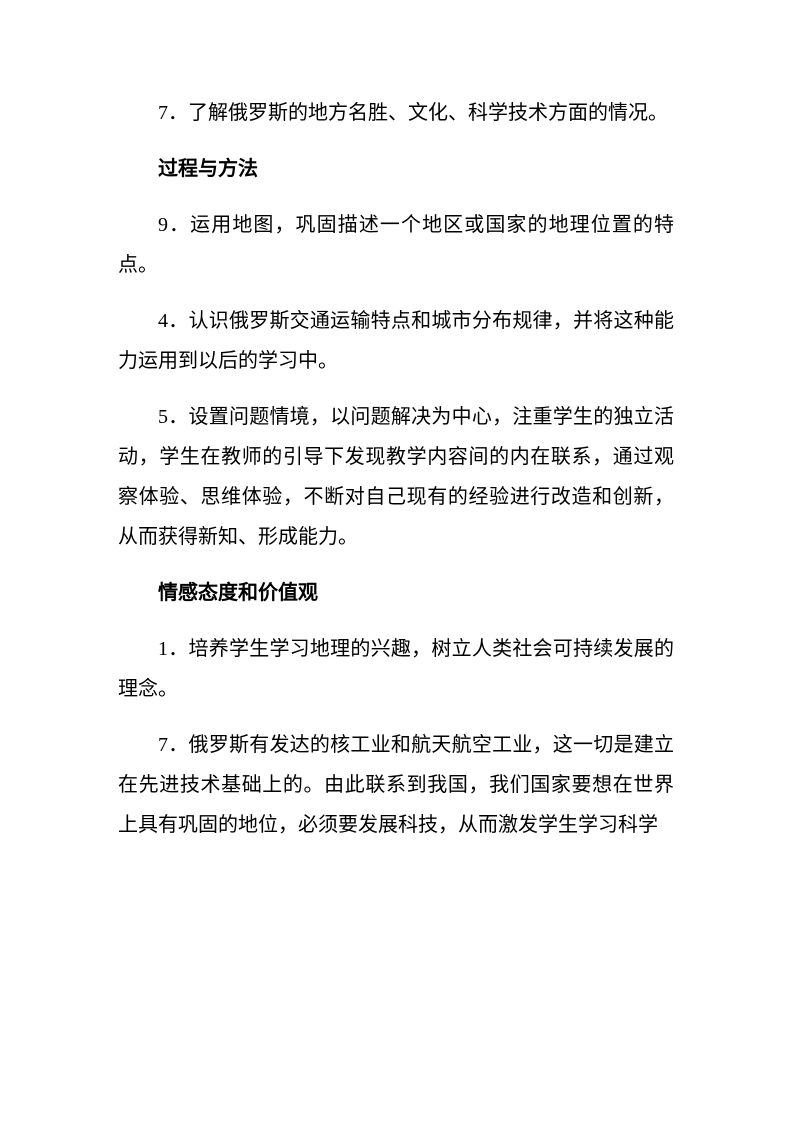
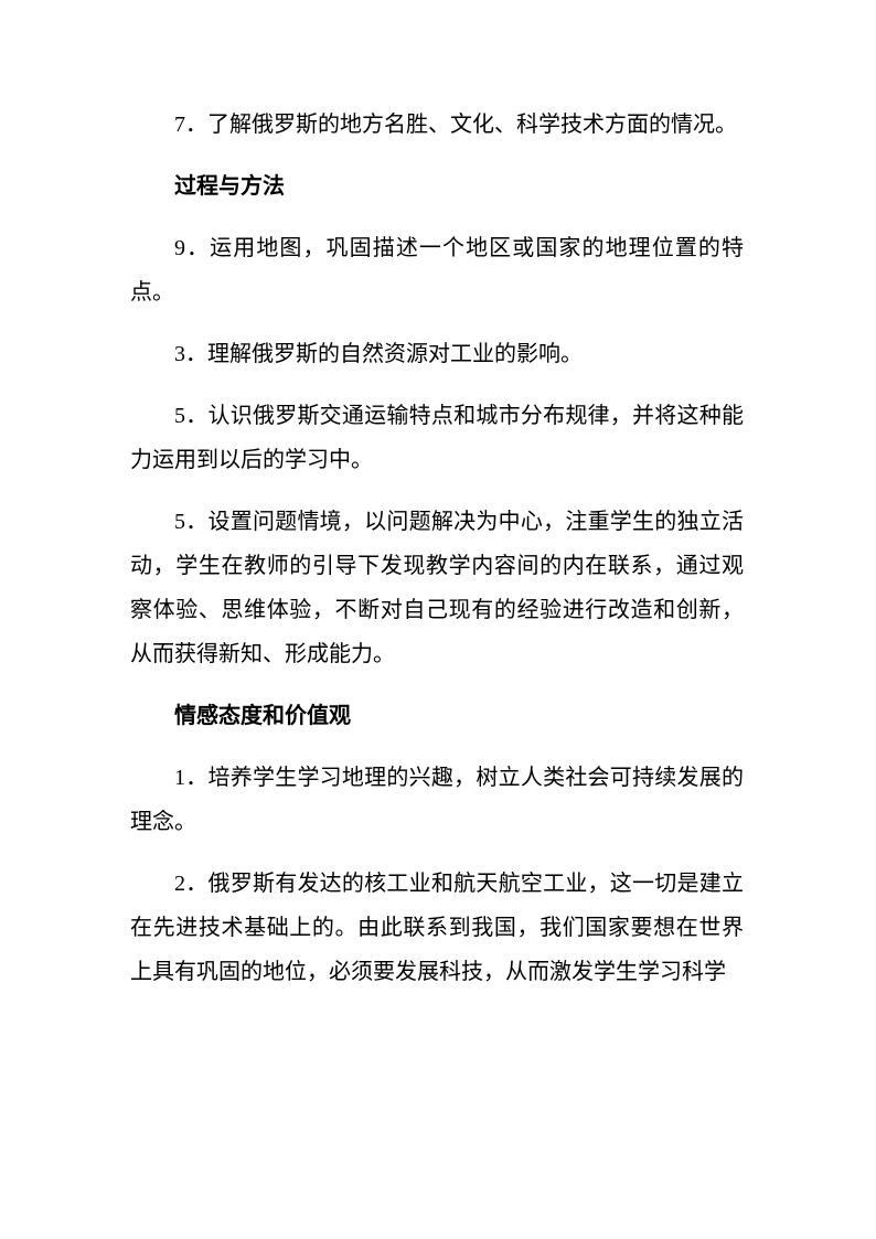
  7．了解俄罗斯的地方名胜、文化、科学技术方面的情况。
  过程与方法
  9．运用地图，巩固描述一个地区或国家的地理位置的特点。
+ 3．理解俄罗斯的自然资源对工业的影响。
- 4．认识俄罗斯交通运输特点和城市分布规律，并将这种能力运用到以后的学习中。
+ 5．认识俄罗斯交通运输特点和城市分布规律，并将这种能力运用到以后的学习中。
  5．设置问题情境，以问题解决为中心，注重学生的独立活动，学生在教师的引导下发现教学内容间的内在联系，通过观察体验、思维体验，不断对自己现有的经验进行改造和创新，从而获得新知、形成能力。
  情感态度和价值观
  1．培养学生学习地理的兴趣，树立人类社会可持续发展的理念。
- 7．俄罗斯有发达的核工业和航天航空工业，这一切是建立在先进技术基础上的。由此联系到我国，我们国家要想在世界上具有巩固的地位，必须要发展科技，从而激发学生学习科学
+ 2．俄罗斯有发达的核工业和航天航空工业，这一切是建立在先进技术基础上的。由此联系到我国，我们国家要想在世界上具有巩固的地位，必须要发展科技，从而激发学生学习科学
